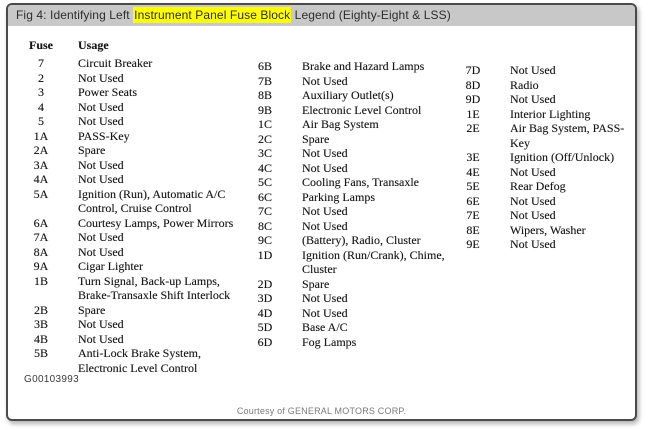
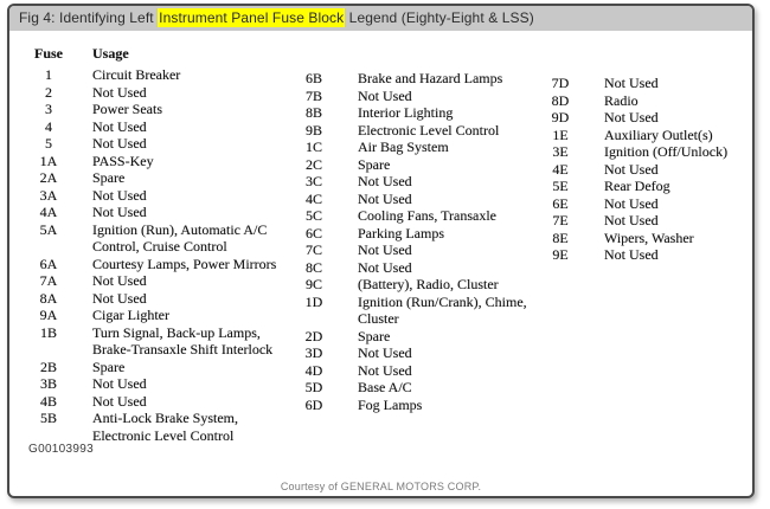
  Fig 4: Identifying Left Instrument Panel Fuse Block Legend (Eighty-Eight & LSS)
  Fuse
  Usage
- 7
+ 1
  Circuit Breaker
  2
  Not Used
  3
  Power Seats
  4
  Not Used
  5
  Not Used
  1A
  PASS-Key
  2A
  Spare
  3A
  Not Used
  4A
  Not Used
  5A
  Ignition (Run), Automatic A/C
  Control, Cruise Control
  6A
  Courtesy Lamps, Power Mirrors
  7A
  Not Used
  8A
  Not Used
  9A
  Cigar Lighter
  1B
  Turn Signal, Back-up Lamps,
  Brake-Transaxle Shift Interlock
  2B
  Spare
  3B
  Not Used
  4B
  Not Used
  5B
  Anti-Lock Brake System,
  Electronic Level Control
  6B
  Brake and Hazard Lamps
  7B
  Not Used
  8B
- Auxiliary Outlet(s)
+ Interior Lighting
  9B
  Electronic Level Control
  1C
  Air Bag System
  2C
  Spare
  3C
  Not Used
  4C
  Not Used
  5C
  Cooling Fans, Transaxle
  6C
  Parking Lamps
  7C
  Not Used
  8C
  Not Used
  9C
  (Battery), Radio, Cluster
  1D
  Ignition (Run/Crank), Chime,
  Cluster
  2D
  Spare
  3D
  Not Used
  4D
  Not Used
  5D
  Base A/C
  6D
  Fog Lamps
  7D
  Not Used
  8D
  Radio
  9D
  Not Used
  1E
- Interior Lighting
+ Auxiliary Outlet(s)
- 2E
- Air Bag System, PASS-Key
  3E
  Ignition (Off/Unlock)
  4E
  Not Used
  5E
  Rear Defog
  6E
  Not Used
  7E
  Not Used
  8E
  Wipers, Washer
  9E
  Not Used
  G00103993
  Courtesy of GENERAL MOTORS CORP.
